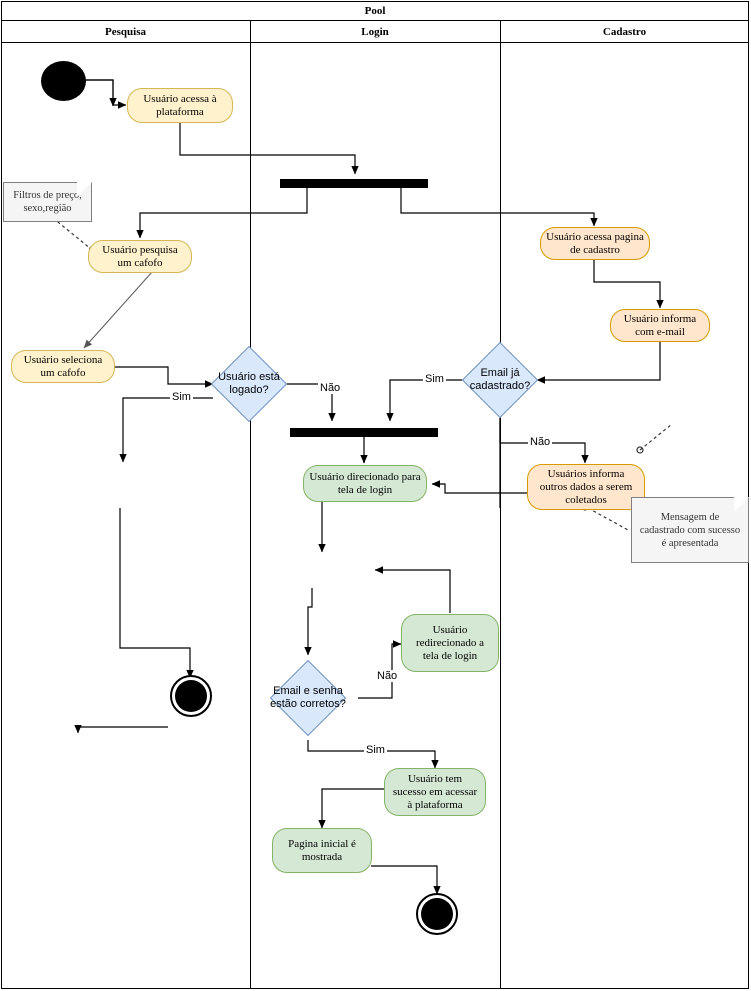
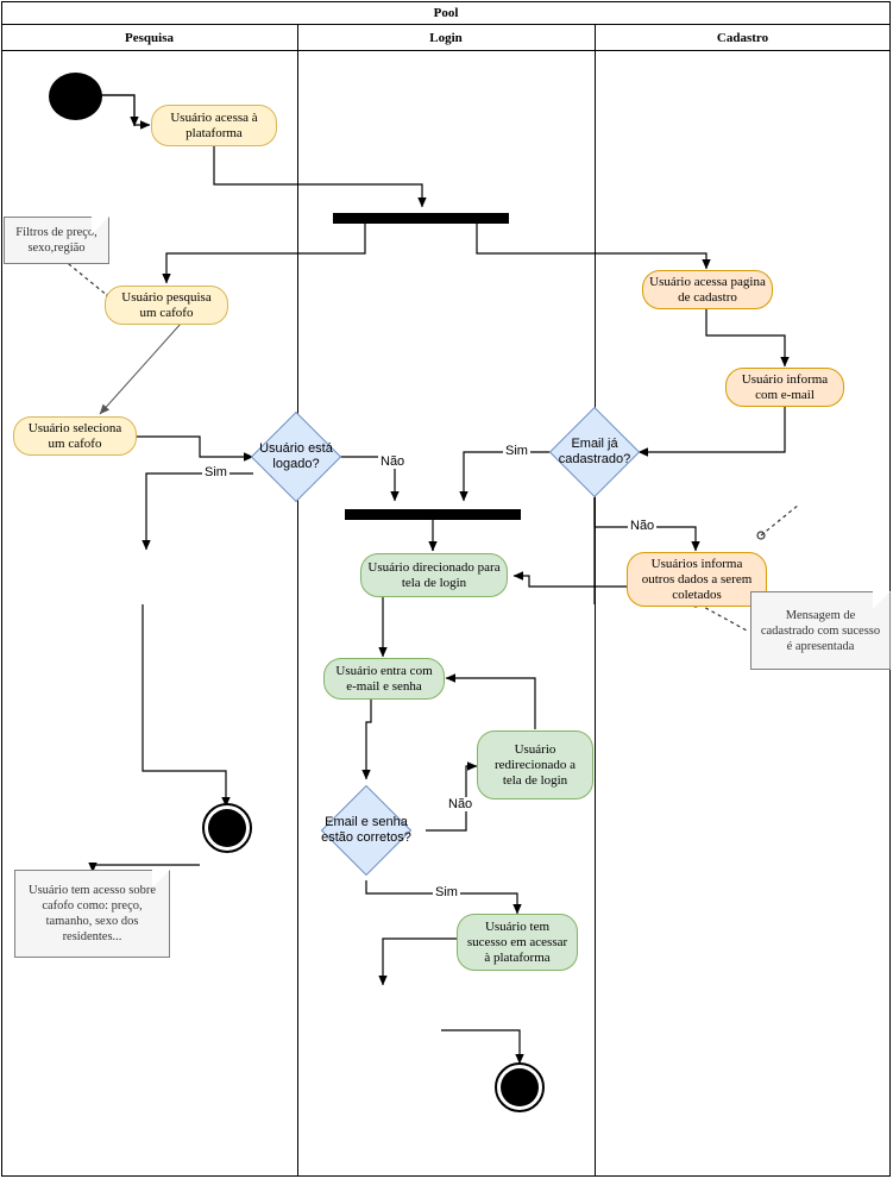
  Pool
  Pesquisa
  Login
  Cadastro
  Usuário acessa à plataforma
  Usuário pesquisa um cafofo
  Usuário seleciona um cafofo
  Usuário acessa pagina de cadastro
  Usuário informa com e-mail
  Usuários informa outros dados a serem coletados
  Usuário direcionado para tela de login
+ Usuário entra com e-mail e senha
  Usuário redirecionado a tela de login
  Usuário tem sucesso em acessar à plataforma
- Pagina inicial é mostrada
  Usuário está logado?
  Email já cadastrado?
  Email e senha estão corretos?
  Sim
  Não
  Sim
  Não
  Não
  Sim
  Filtros de preço, sexo,região
  Mensagem de cadastrado com sucesso é apresentada
+ Usuário tem acesso sobre cafofo como: preço, tamanho, sexo dos residentes...
